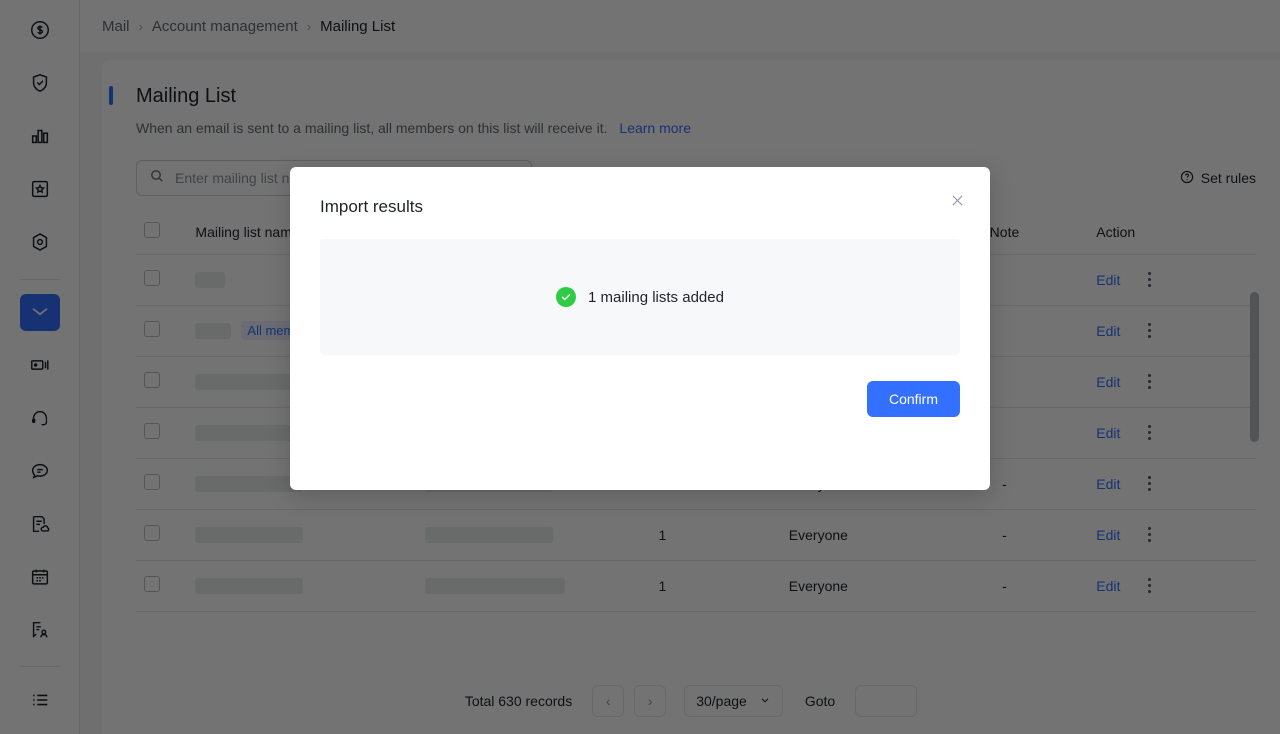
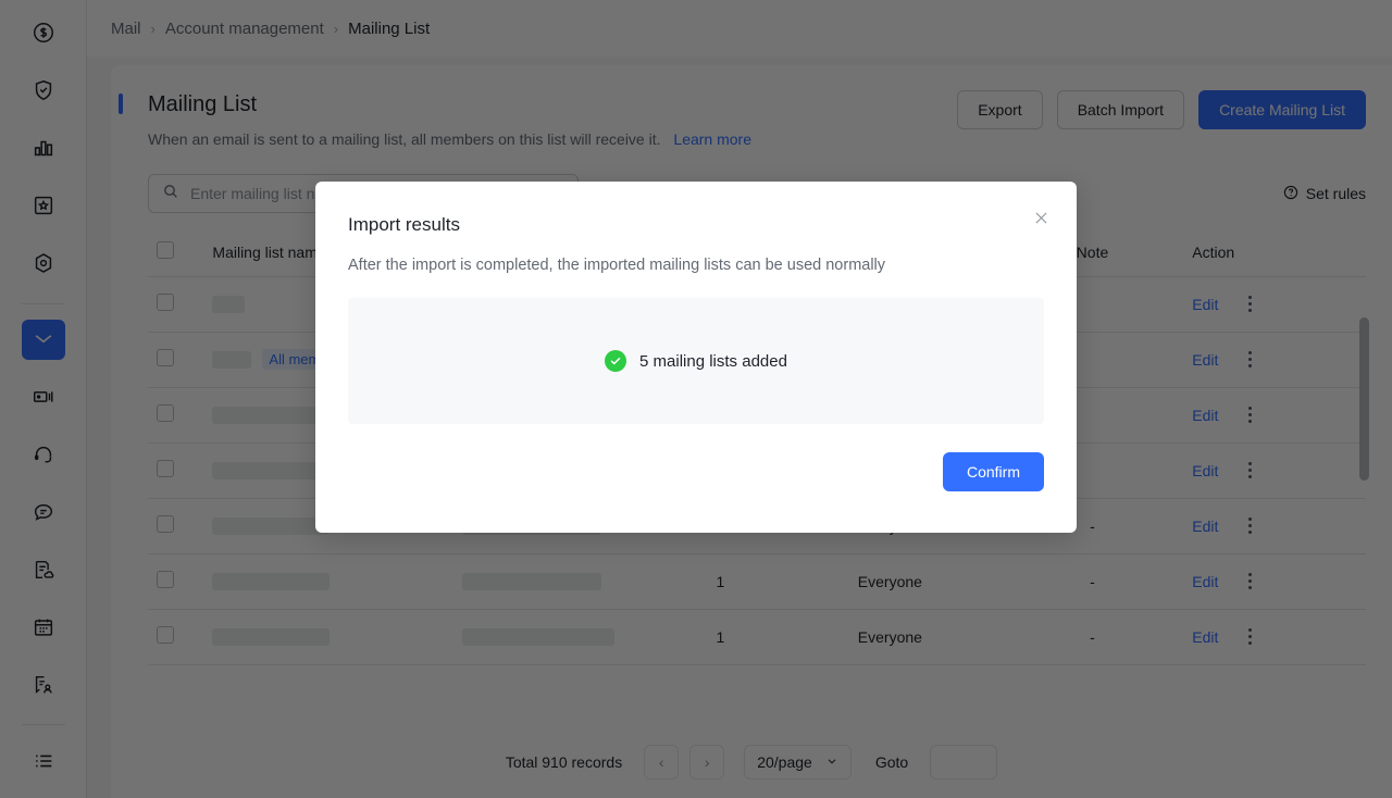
  Mail
  ›
  Account management
  ›
  Mailing List
  Mailing List
  When an email is sent to a mailing list, all members on this list will receive it. Learn more
+ Export
+ Batch Import
+ Create Mailing List
  Enter mailing list n
  Set rules
  						Edit
  	All mem					Edit
  						Edit
  						Edit
  			1	Everyone	-	Edit
  			1	Everyone	-	Edit
- Total 630 records
+ Total 910 records
  ‹
  ›
- 30/page
+ 20/page
  Goto
  Import results
+ After the import is completed, the imported mailing lists can be used normally
- 1 mailing lists added
+ 5 mailing lists added
  Confirm
